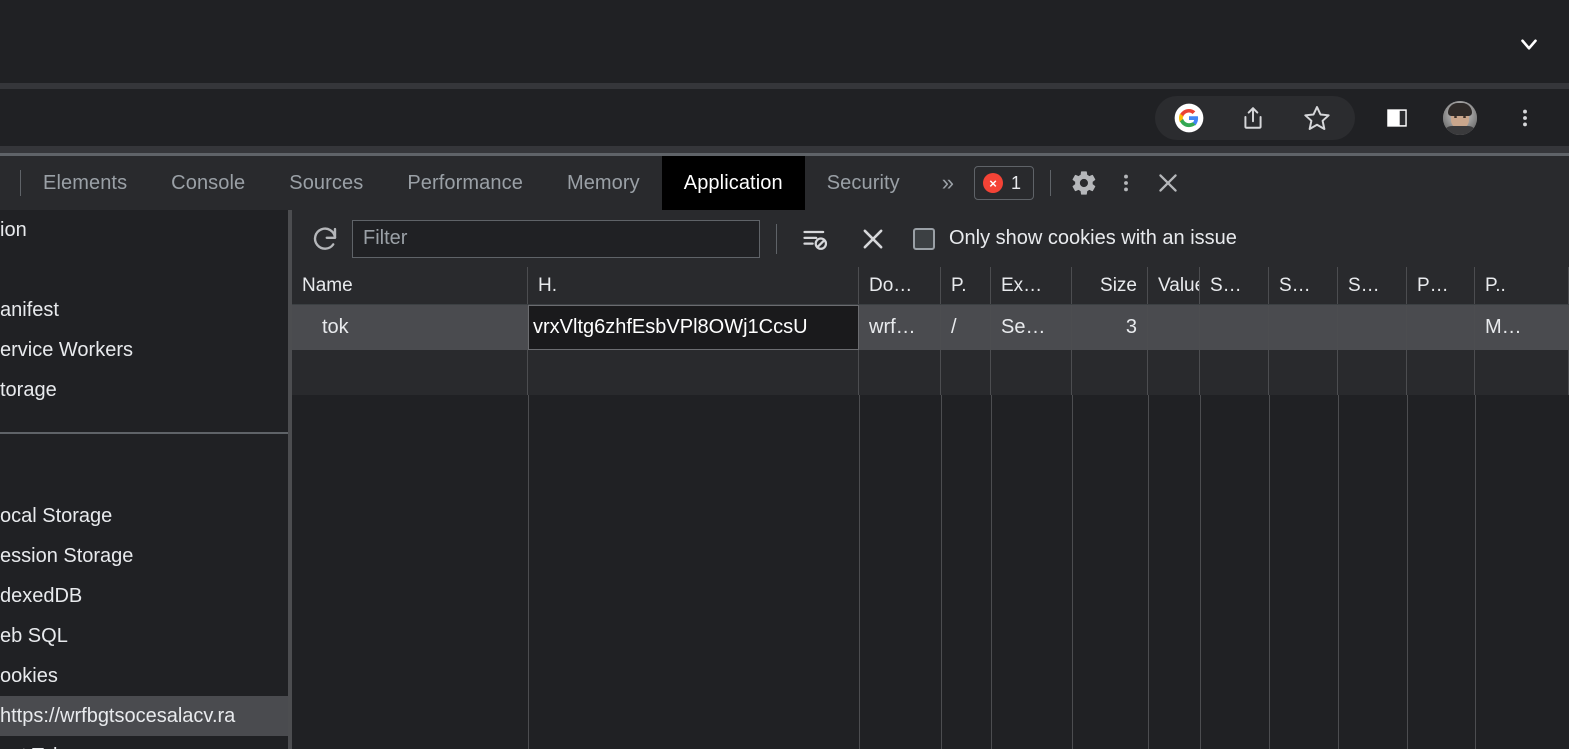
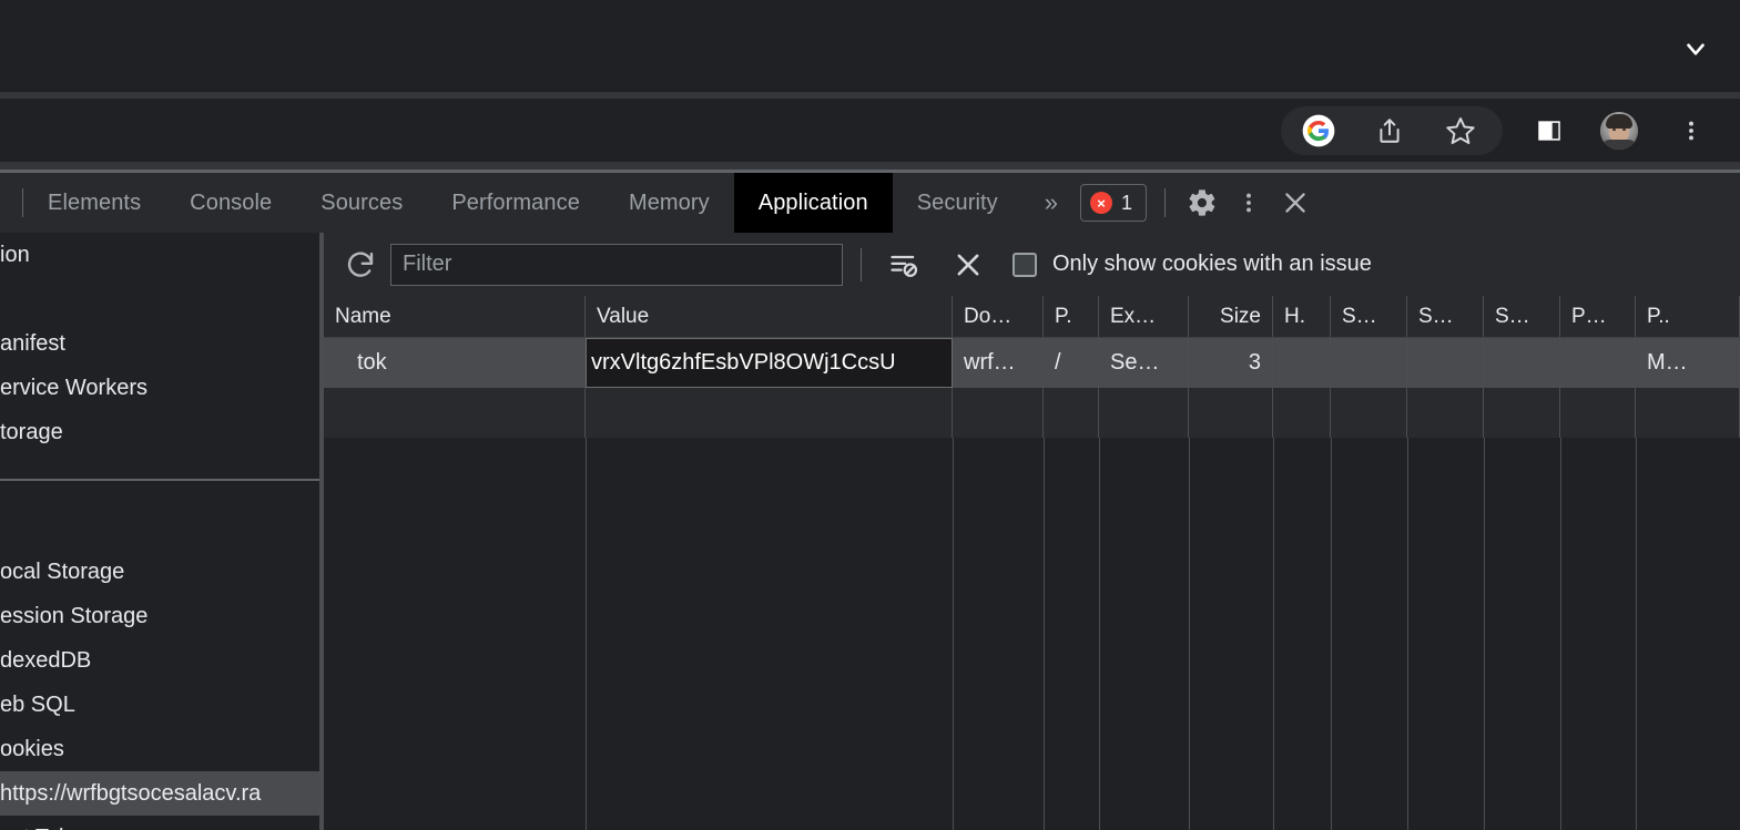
  Elements
  Console
  Sources
  Performance
  Memory
  Application
  Security
  »
  ×
  1
  ion
  anifest
  ervice Workers
  torage
  ocal Storage
  ession Storage
  dexedDB
  eb SQL
  ookies
  https://wrfbgtsocesalacv.ra
  Filter
  Only show cookies with an issue
  Name
- H.
+ Value
  Do…
  P.
  Ex…
  Size
- Value
+ H.
  S…
  S…
  S…
  P…
  P..
  tok
  vrxVltg6zhfEsbVPl8OWj1CcsU
  wrf…
  /
  Se…
  3
  M…
